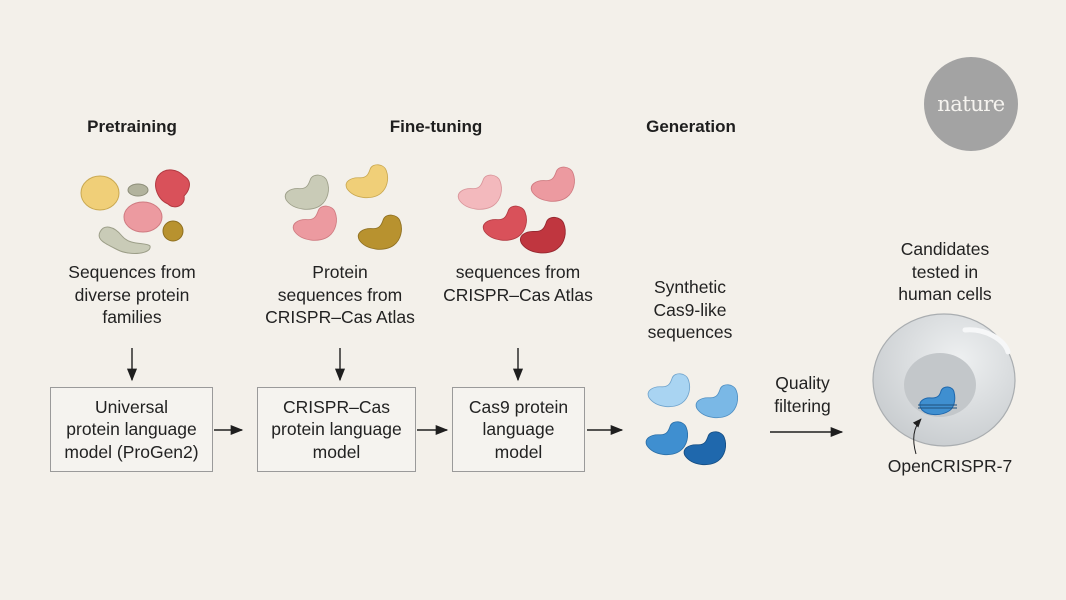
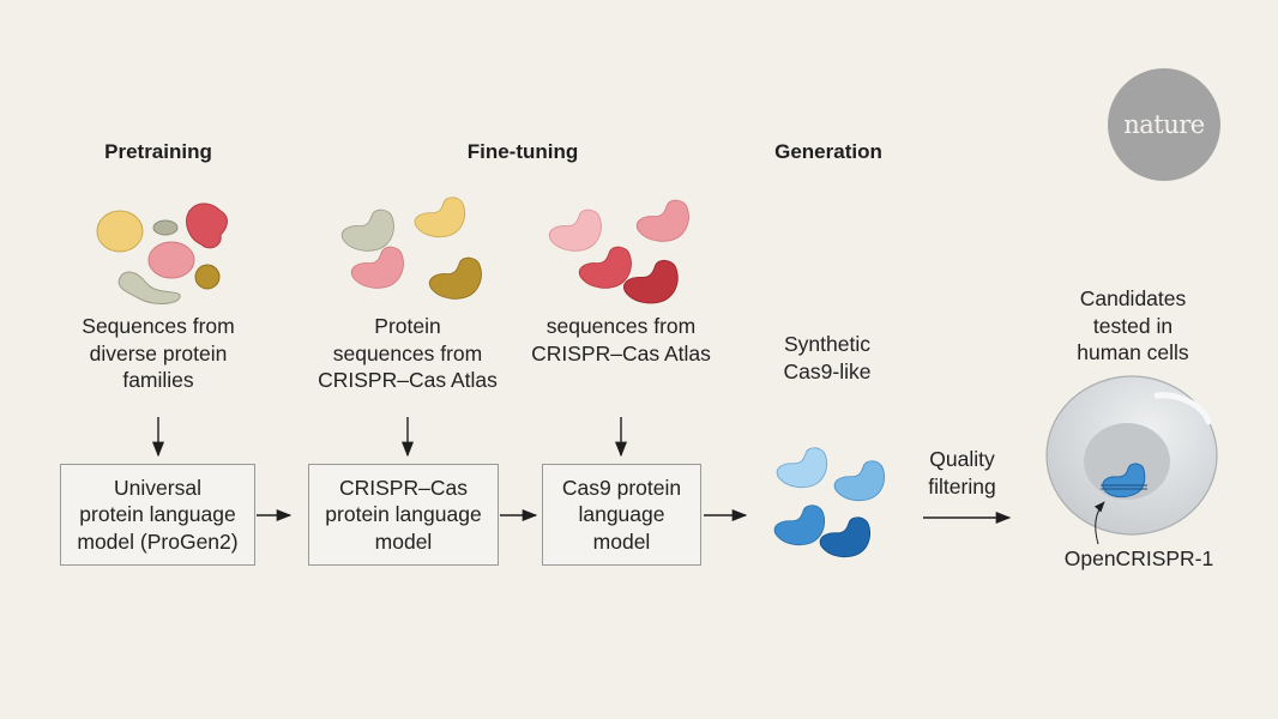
  nature
  Pretraining
  Fine-tuning
  Generation
  Sequences from
  diverse protein
  families
  Protein
  sequences from
  CRISPR–Cas Atlas
  sequences from
  CRISPR–Cas Atlas
  Synthetic
  Cas9-like
- sequences
  Candidates
  tested in
  human cells
  Universal
  protein language
  model (ProGen2)
  CRISPR–Cas
  protein language
  model
  Cas9 protein
  language
  model
  Quality
  filtering
- OpenCRISPR-7
+ OpenCRISPR-1
